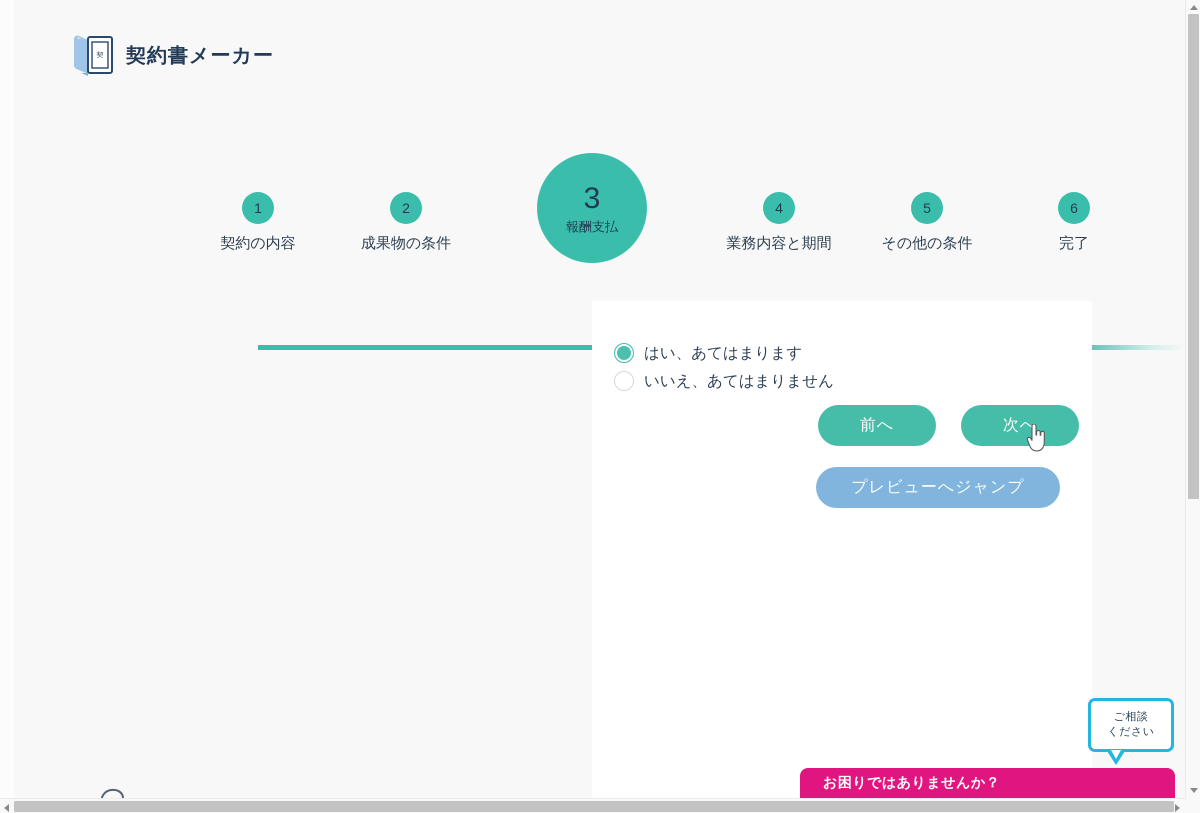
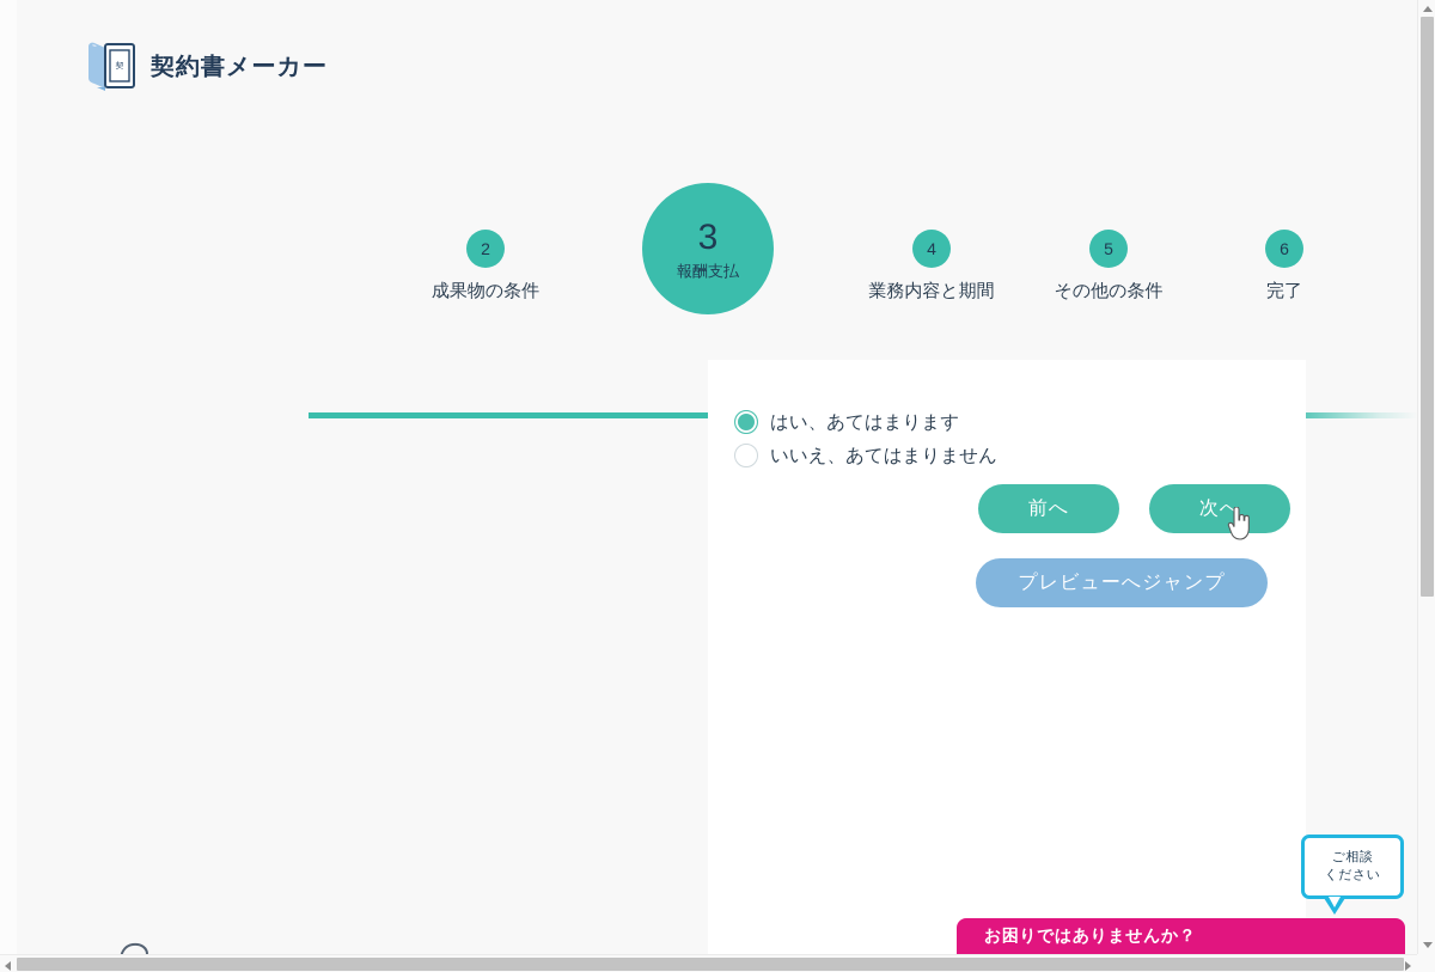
  契
  契約書メーカー
- 1
- 契約の内容
  2
  成果物の条件
  3
  報酬支払
  4
  業務内容と期間
  5
  その他の条件
  6
  完了
  はい、あてはまります
  いいえ、あてはまりません
  前へ
  次へ
  プレビューへジャンプ
  ご相談
  ください
  お困りではありませんか？
